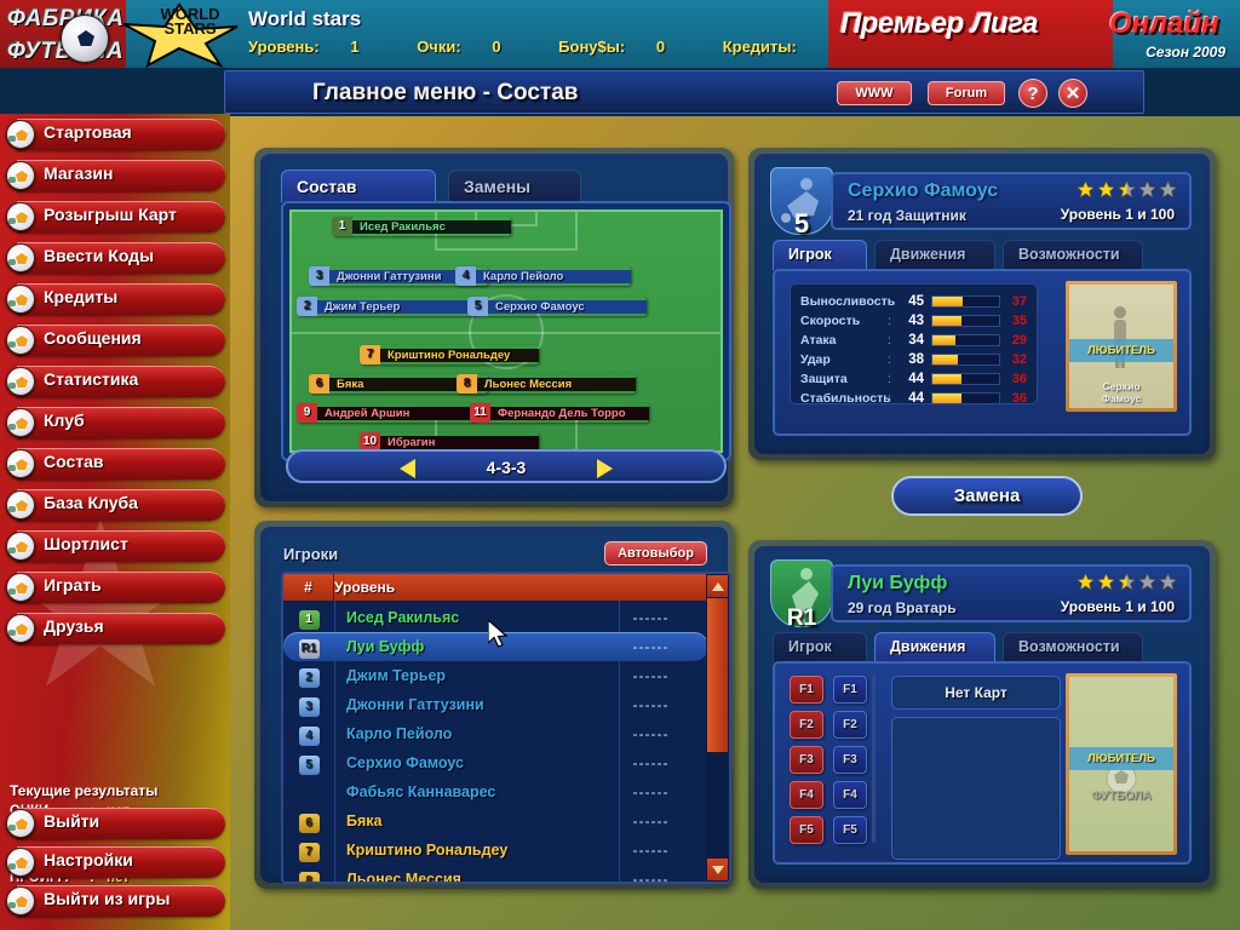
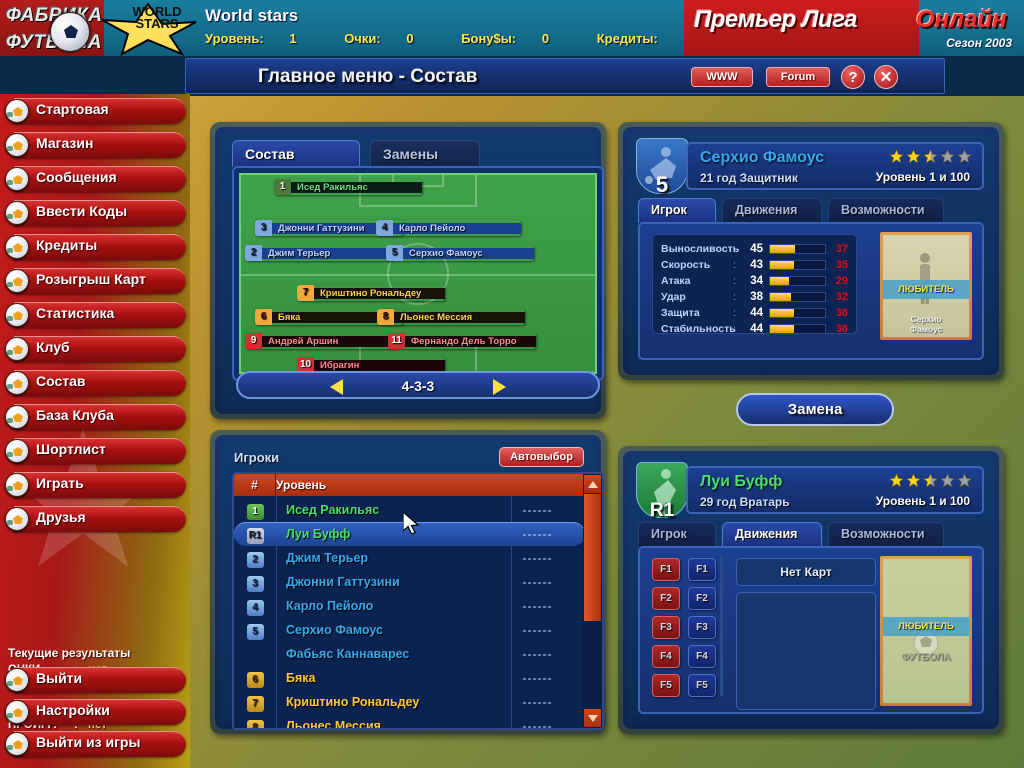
  ФАБРА
  WORLD
  STARS
  World stars
  Уровень: 1 Очки: 0 Бону$ы: 0 Кредиты:
  Премьер Лига
  Онлайн
- Сезон 2009
+ Сезон 2003
  Главное меню - Состав
  WWW
  Forum
  ?
  ✕
  Стартовая
  Магазин
- Розыгрыш Карт
+ Сообщения
  Ввести Коды
  Кредиты
- Сообщения
+ Розыгрыш Карт
  Статистика
  Клуб
  Состав
  База Клуба
  Шортлист
  Играть
  Друзья
  Текущие результаты
  ПРОИГР. : нет
  Выйти
  Настройки
  Выйти из игры
  Состав
  Замены
  1
  Исед Ракильяс
  3
  Джонни Гаттузини
  4
  Карло Пейоло
  2
  Джим Терьер
  5
  Серхио Фамоус
  7
  Криштино Рональдеу
  6
  Бяка
  8
  Льонес Мессия
  9
  Андрей Аршин
  11
  Фернандо Дель Торро
  10
  Ибрагин
  4-3-3
  Игроки
  Автовыбор
  #
  Уровень
  1
  Исед Ракильяс
  ------
  R1
  Луи Буфф
  ------
  2
  Джим Терьер
  ------
  3
  Джонни Гаттузини
  ------
  4
  Карло Пейоло
  ------
  5
  Серхио Фамоус
  ------
  Фабьяс Каннаварес
  ------
  6
  Бяка
  ------
  7
  Криштино Рональдеу
  ------
  8
  Льонес Мессия
  ------
  5
  Серхио Фамоус
  21 год Защитник
  Уровень 1 и 100
  Игрок
  Движения
  Возможности
  Выносливост
  :
  45
  37
  Скорость
  :
  43
  35
  Атака
  :
  34
  29
  Удар
  :
  38
  32
  Защита
  :
  44
  36
  Стабильность
  :
  44
  36
  ЛЮБИТЕЛЬ
  Серхио
  Фамоус
  Замена
  R1
  Луи Буфф
  29 год Вратарь
  Уровень 1 и 100
  Игрок
  Движения
  Возможности
  F1
  F2
  F3
  F4
  F5
  F1
  F2
  F3
  F4
  F5
  Нет Карт
  ЛЮБИТЕЛЬ
  ФУТБОЛА
